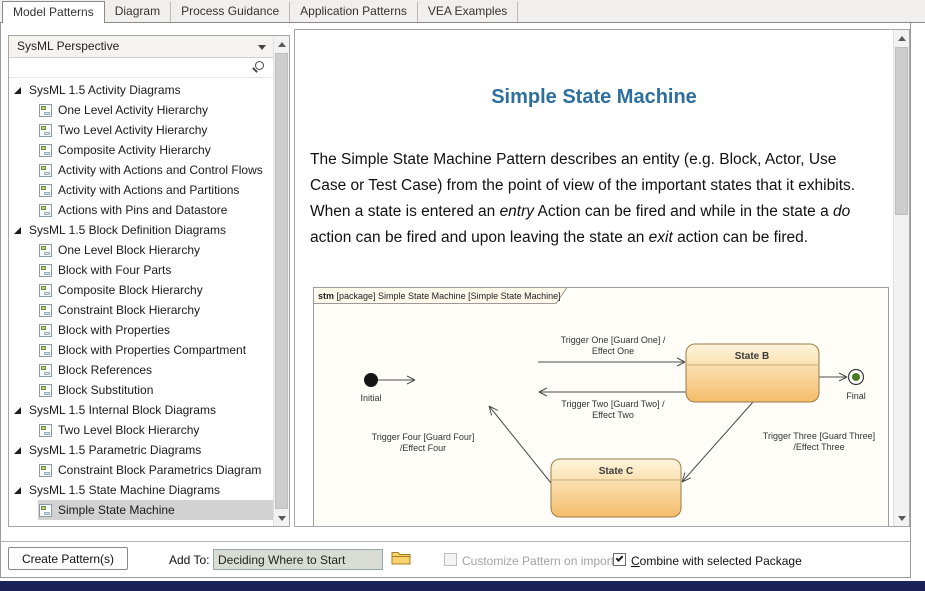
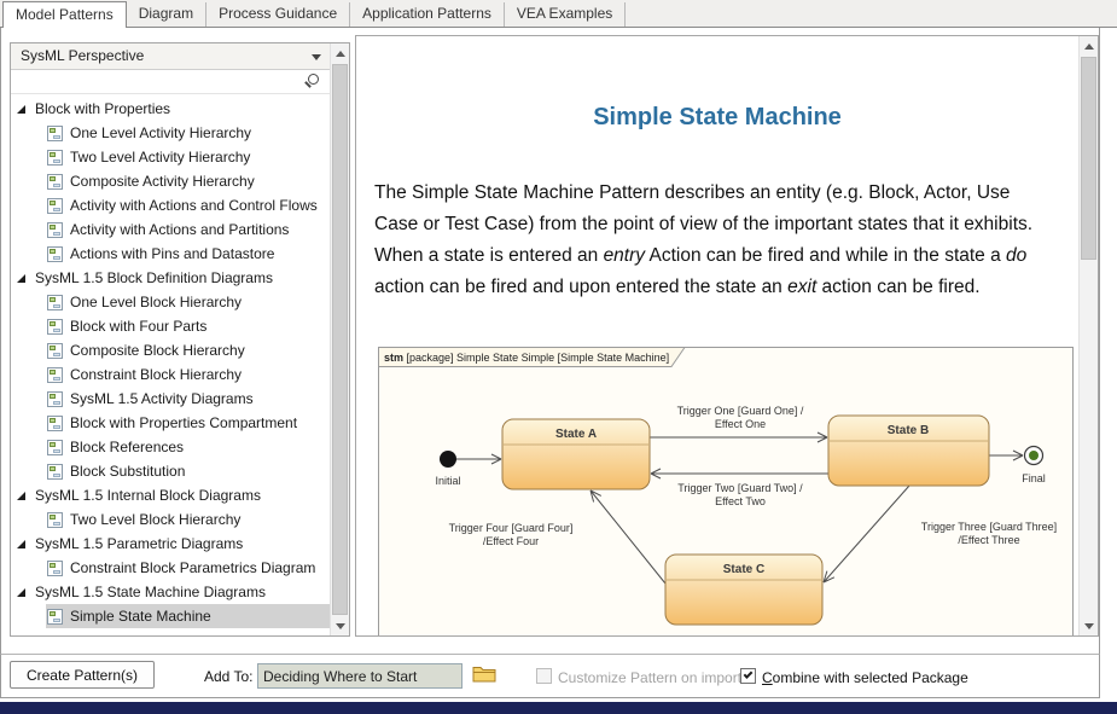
  Model Patterns
  Diagram
  Process Guidance
  Application Patterns
  VEA Examples
  SysML Perspective
- SysML 1.5 Activity Diagrams
+ Block with Properties
  One Level Activity Hierarchy
  Two Level Activity Hierarchy
  Composite Activity Hierarchy
  Activity with Actions and Control Flows
  Activity with Actions and Partitions
  Actions with Pins and Datastore
  SysML 1.5 Block Definition Diagrams
  One Level Block Hierarchy
  Block with Four Parts
  Composite Block Hierarchy
  Constraint Block Hierarchy
- Block with Properties
+ SysML 1.5 Activity Diagrams
  Block with Properties Compartment
  Block References
  Block Substitution
  SysML 1.5 Internal Block Diagrams
  Two Level Block Hierarchy
  SysML 1.5 Parametric Diagrams
  Constraint Block Parametrics Diagram
  SysML 1.5 State Machine Diagrams
  Simple State Machine
  Simple State Machine
- The Simple State Machine Pattern describes an entity (e.g. Block, Actor, Use Case or Test Case) from the point of view of the important states that it exhibits. When a state is entered an entry Action can be fired and while in the state a do action can be fired and upon leaving the state an exit action can be fired.
+ The Simple State Machine Pattern describes an entity (e.g. Block, Actor, Use Case or Test Case) from the point of view of the important states that it exhibits. When a state is entered an entry Action can be fired and while in the state a do action can be fired and upon entered the state an exit action can be fired.
- stm [package] Simple State Machine [Simple State Machine]
+ stm [package] Simple State Simple [Simple State Machine]
  Initial
  Final
+ State A
  State B
  State C
  Trigger One [Guard One] /
  Effect One
  Trigger Two [Guard Two] /
  Effect Two
  Trigger Three [Guard Three]
  /Effect Three
  Trigger Four [Guard Four]
  /Effect Four
  Create Pattern(s)
  Add To:
  Deciding Where to Start
  Customize Pattern on impor
  Combine with selected Package
